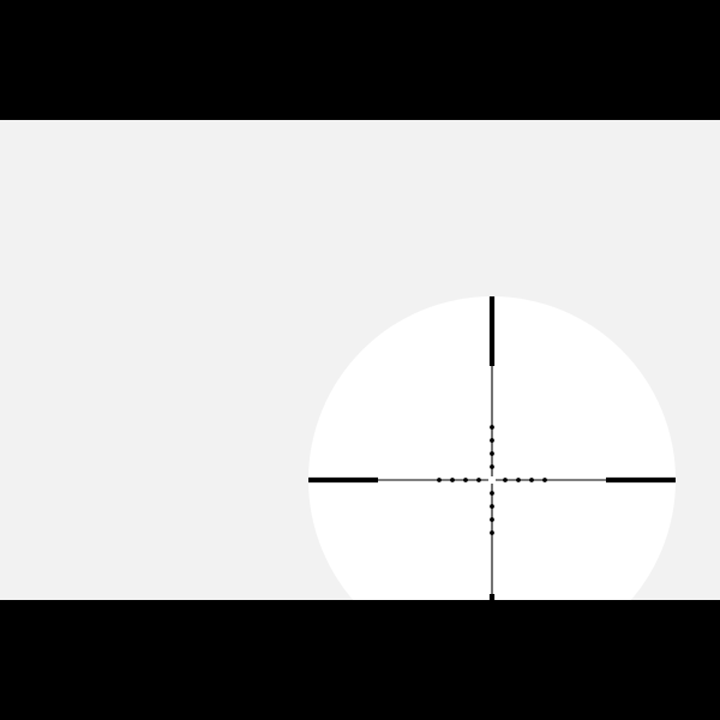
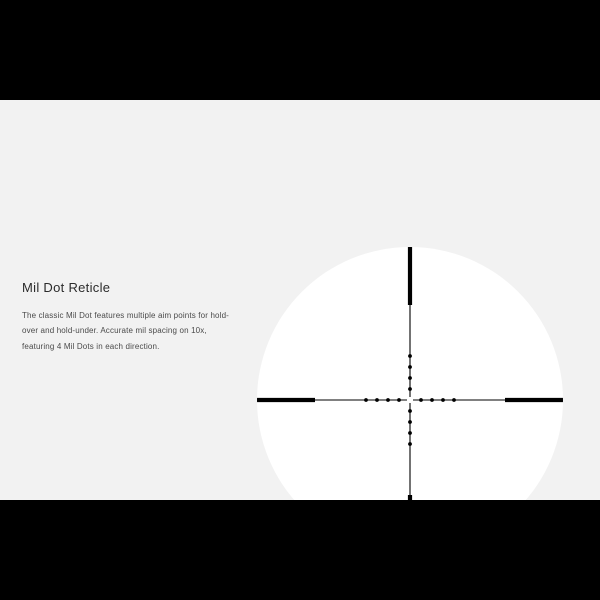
+ Mil Dot Reticle
+ The classic Mil Dot features multiple aim points for hold-over and hold-under. Accurate mil spacing on 10x, featuring 4 Mil Dots in each direction.
